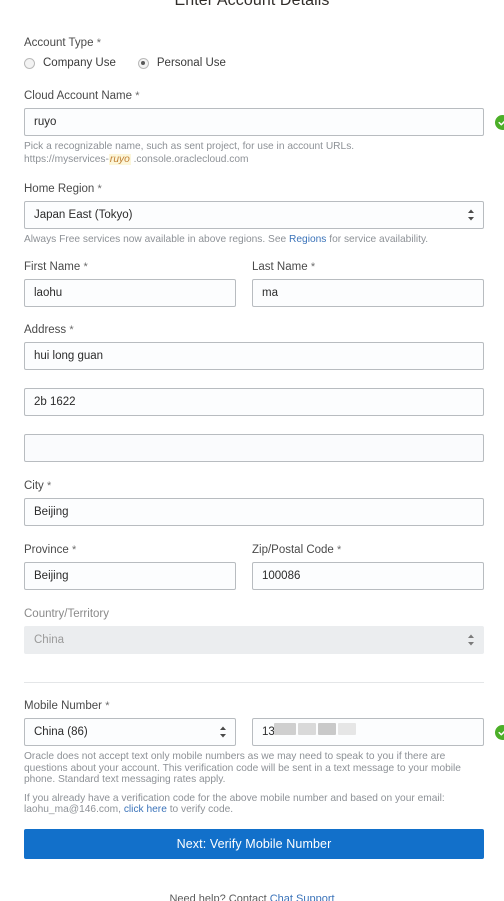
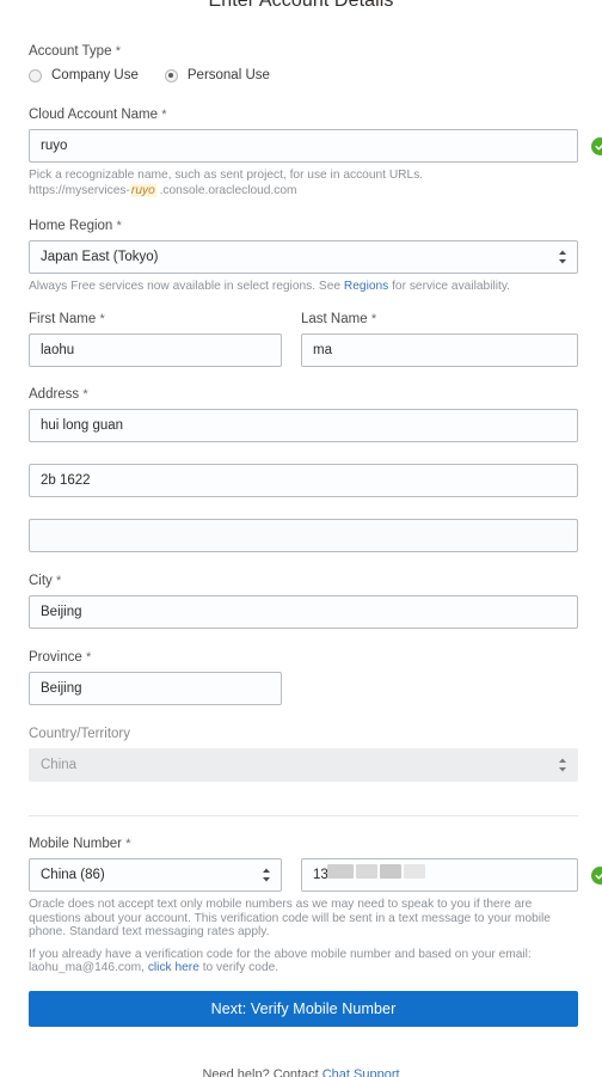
  Enter Account Details
  Account Type *
  Company Use
  Personal Use
  Cloud Account Name *
  ruyo
  Pick a recognizable name, such as sent project, for use in account URLs.
  https://myservices-ruyo .console.oraclecloud.com
  Home Region *
  Japan East (Tokyo)
- Always Free services now available in above regions. See Regions for service availability.
+ Always Free services now available in select regions. See Regions for service availability.
  First Name *
  laohu
  Last Name *
  ma
  Address *
  hui long guan
  2b 1622
  City *
  Beijing
  Province *
  Beijing
- Zip/Postal Code *
- 100086
  Country/Territory
  China
  Mobile Number *
  China (86)
  13
  Oracle does not accept text only mobile numbers as we may need to speak to you if there are questions about your account. This verification code will be sent in a text message to your mobile phone. Standard text messaging rates apply.
  If you already have a verification code for the above mobile number and based on your email: laohu_ma@146.com, click here to verify code.
  Next: Verify Mobile Number
  Need help? Contact Chat Support
